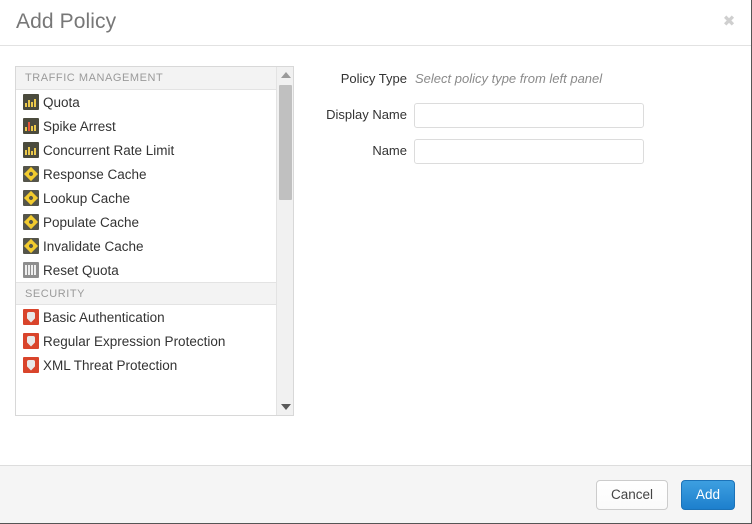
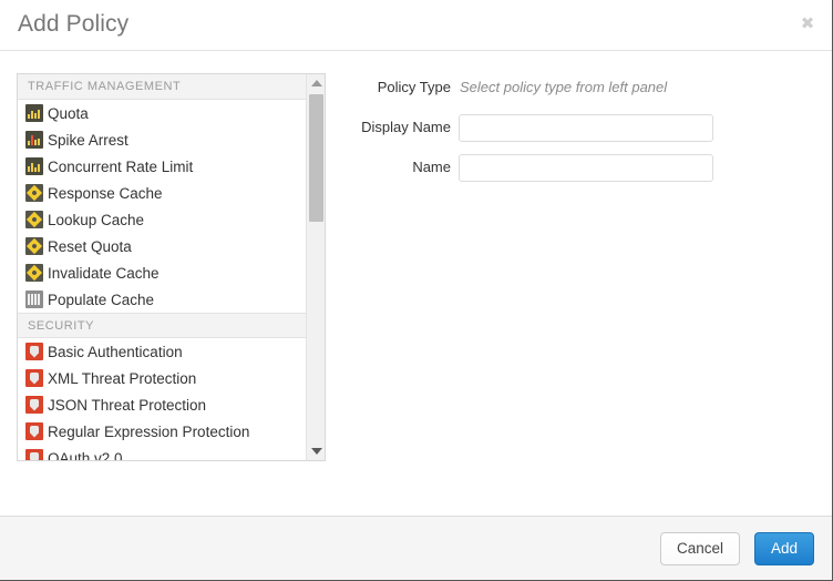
  Add Policy
  ✖
  TRAFFIC MANAGEMENT
  Quota
  Spike Arrest
  Concurrent Rate Limit
  Response Cache
  Lookup Cache
- Populate Cache
+ Reset Quota
  Invalidate Cache
- Reset Quota
+ Populate Cache
  SECURITY
  Basic Authentication
- Regular Expression Protection
+ XML Threat Protection
+ JSON Threat Protection
- XML Threat Protection
+ Regular Expression Protection
+ OAuth v2.0
  Policy Type
  Select policy type from left panel
  Display Name
  Name
  Cancel
  Add
